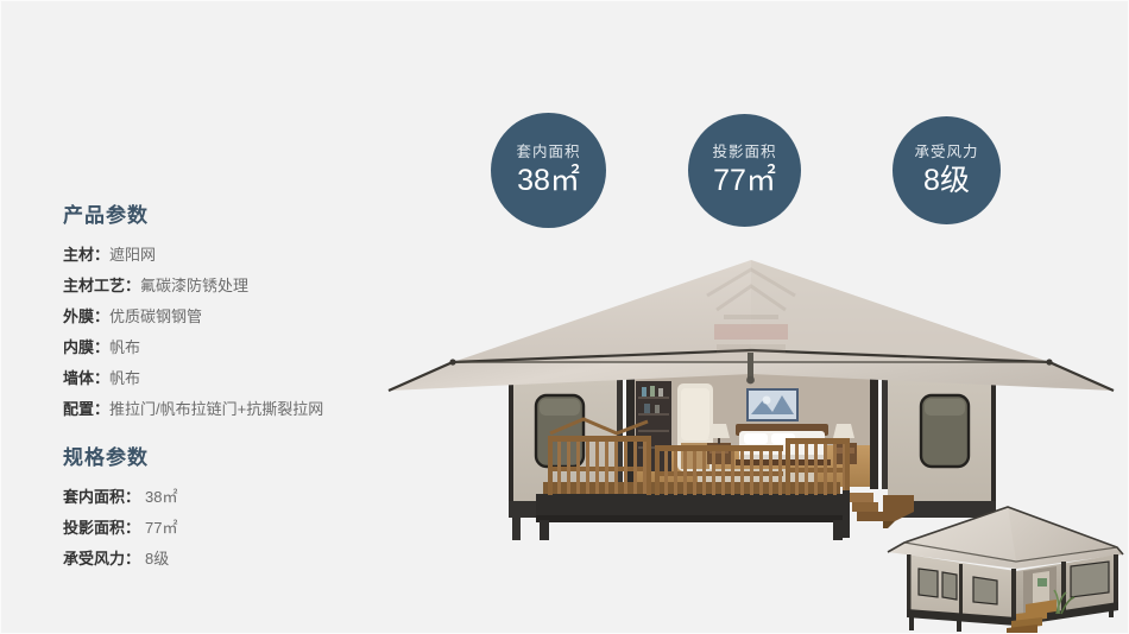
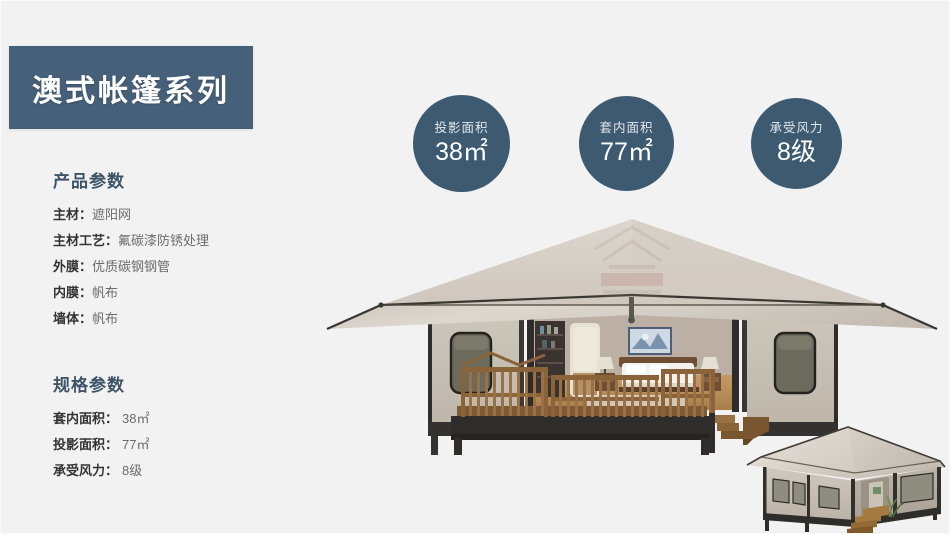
+ 澳式帐篷系列
  产品参数
  主材：遮阳网
  主材工艺：氟碳漆防锈处理
  外膜：优质碳钢钢管
  内膜：帆布
  墙体：帆布
- 配置：推拉门/帆布拉链门+抗撕裂拉网
  规格参数
  套内面积： 38㎡
  投影面积： 77㎡
  承受风力： 8级
- 套内面积
+ 投影面积
  38㎡
- 投影面积
+ 套内面积
  77㎡
  承受风力
  8级
